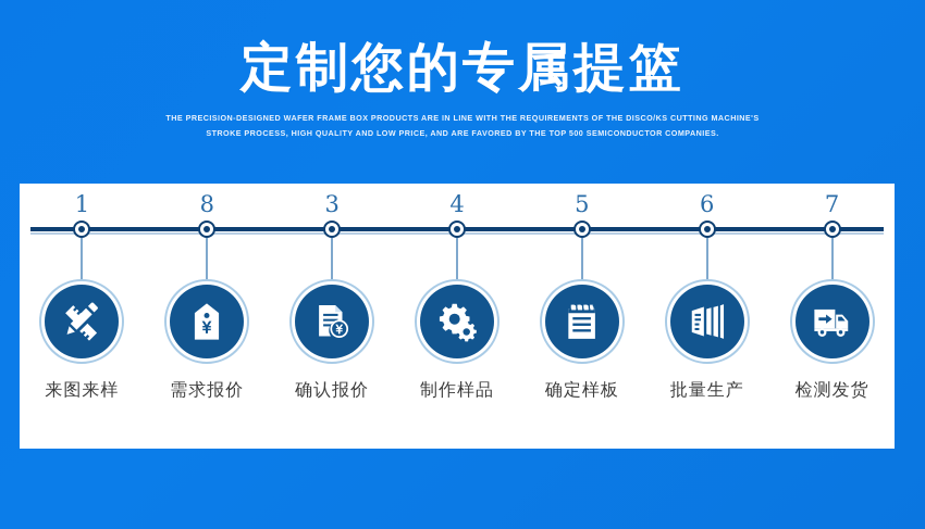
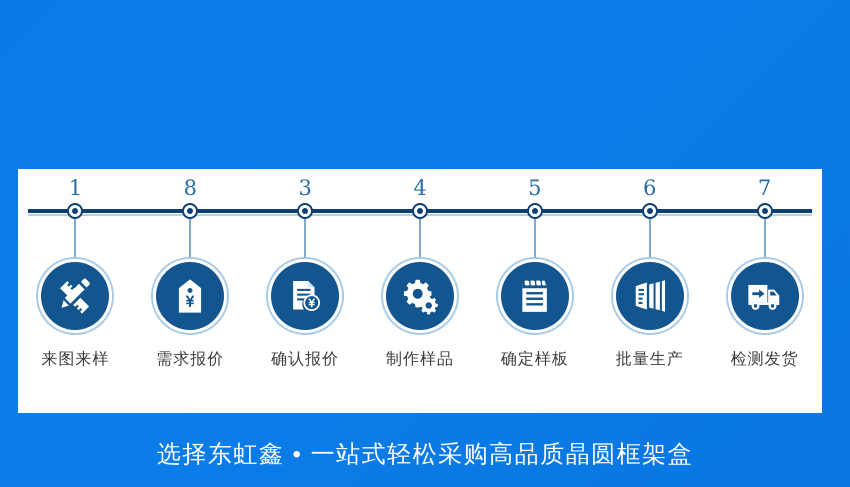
- 定制您的专属提篮
- THE PRECISION-DESIGNED WAFER FRAME BOX PRODUCTS ARE IN LINE WITH THE REQUIREMENTS OF THE DISCO/KS CUTTING MACHINE'S STROKE PROCESS, HIGH QUALITY AND LOW PRICE, AND ARE FAVORED BY THE TOP 500 SEMICONDUCTOR COMPANIES.
  1
  来图来样
  8
  需求报价
  3
  确认报价
  4
  制作样品
  5
  确定样板
  6
  批量生产
  7
  检测发货
+ 选择东虹鑫 • 一站式轻松采购高品质晶圆框架盒
